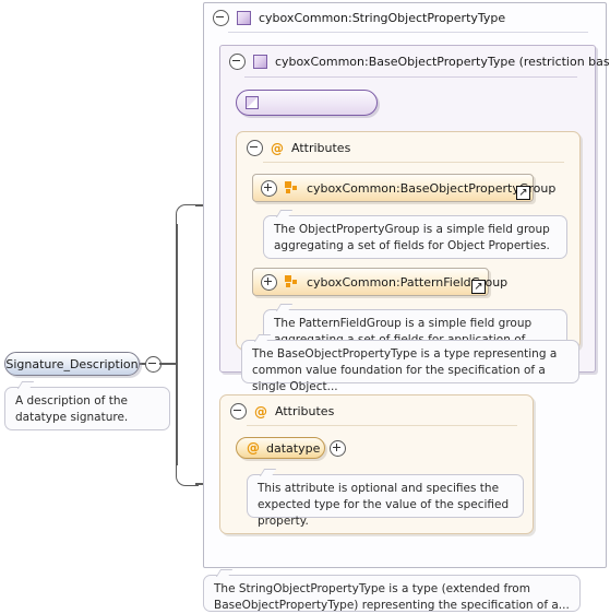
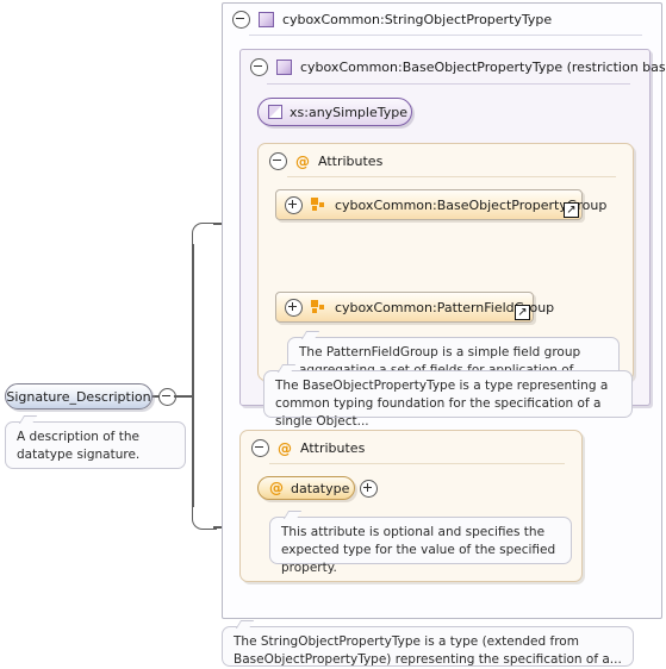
  Signature_Description
  A description of the datatype signature.
  cyboxCommon:StringObjectPropertyType
  cyboxCommon:BaseObjectPropertyType (restriction bas
+ xs:anySimpleType
  @
  Attributes
  cyboxCommon:BaseObjectPropertroup
  ↗
- The ObjectPropertyGroup is a simple field group aggregating a set of fields for Object Properties.
  cyboxCommon:PatternFieldoup
  ↗
- The BaseObjectPropertyType is a type representing a common value foundation for the specification of a single Object...
+ The BaseObjectPropertyType is a type representing a common typing foundation for the specification of a single Object...
  @
  Attributes
  @
  datatype
  This attribute is optional and specifies the expected type for the value of the specified property.
  The StringObjectPropertyType is a type (extended from BaseObjectPropertyType) representing the specification of a...
